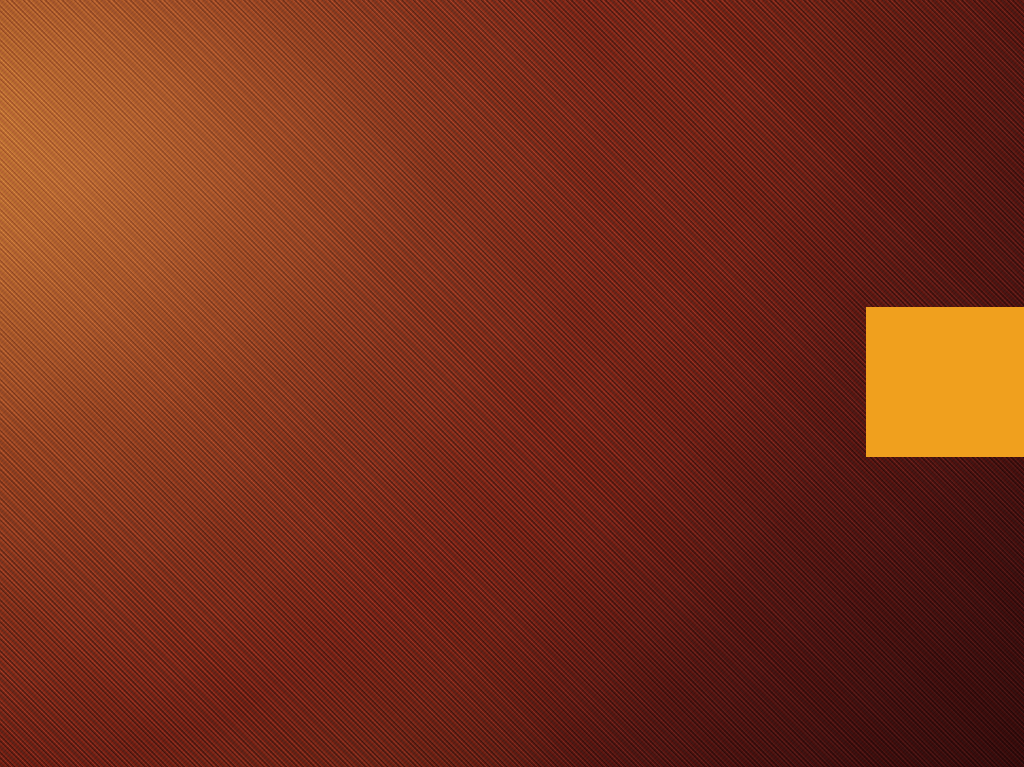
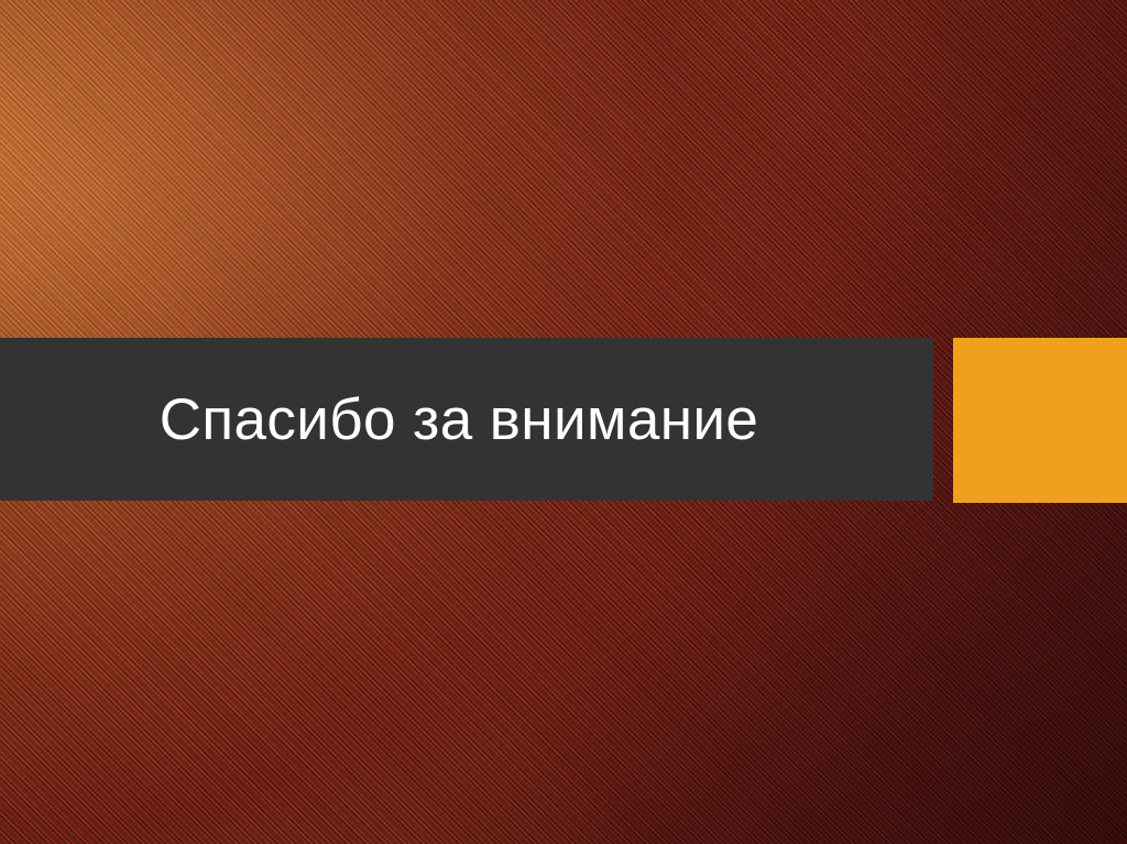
+ Спасибо за внимание
